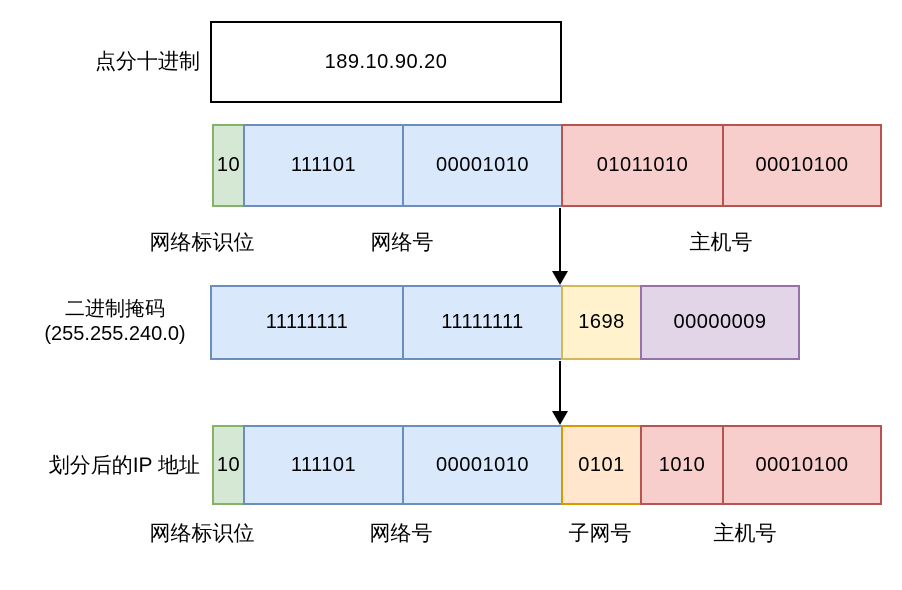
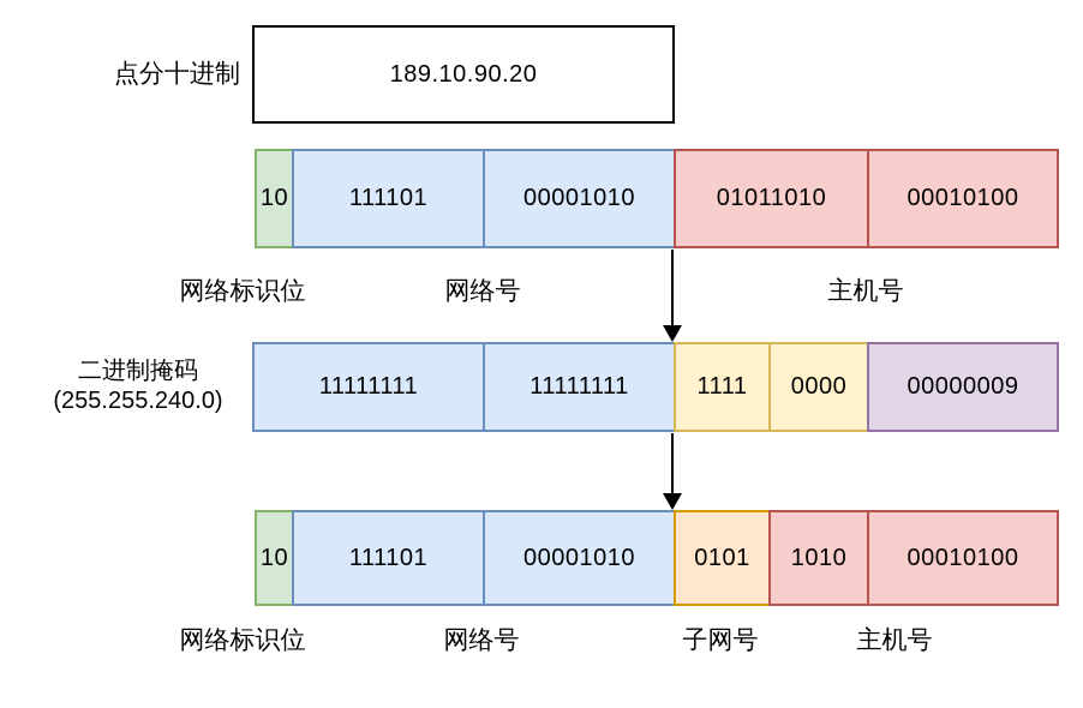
  点分十进制
  189.10.90.20
  10
  111101
  00001010
  01011010
  00010100
  网络标识位
  网络号
  主机号
  二进制掩码
  (255.255.240.0)
  11111111
  11111111
- 1698
+ 1111
+ 0000
  00000009
- 划分后的IP 地址
  10
  111101
  00001010
  0101
  1010
  00010100
  网络标识位
  网络号
  子网号
  主机号
